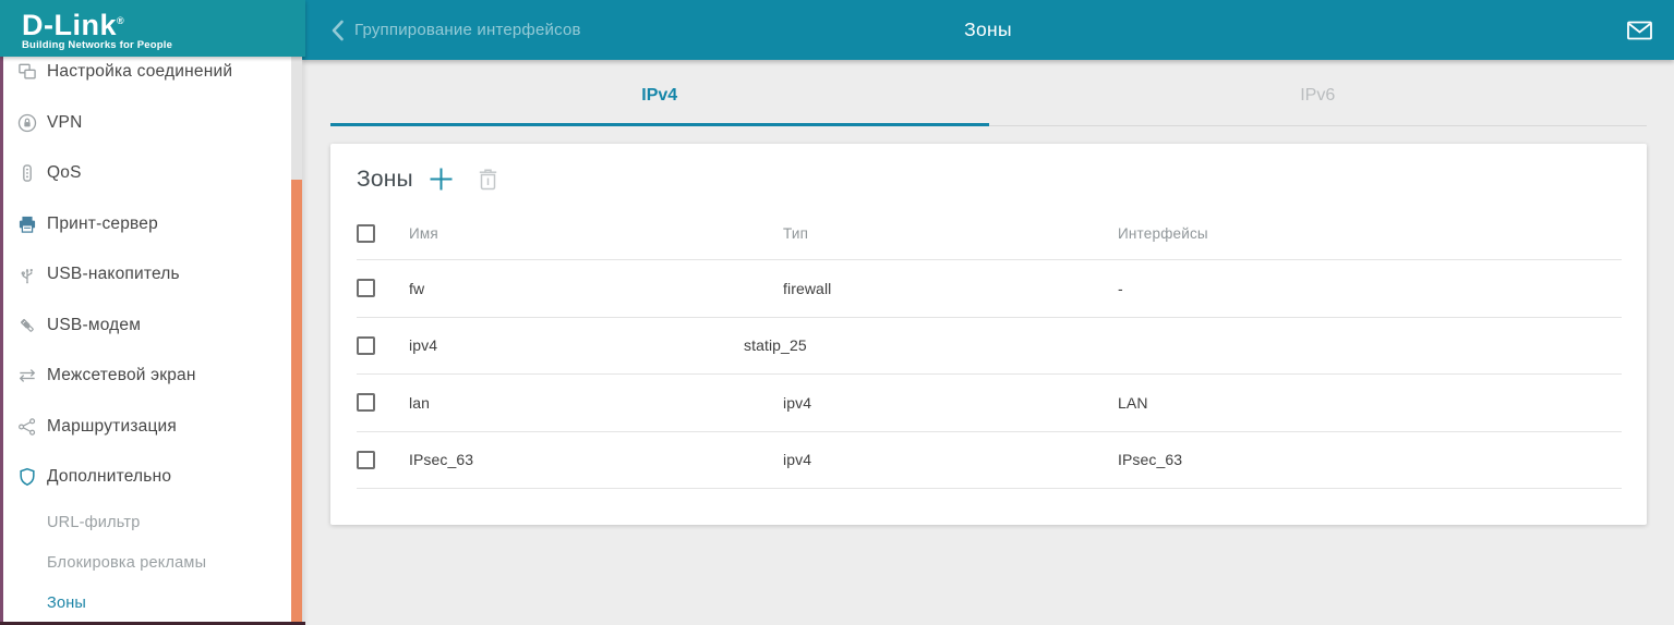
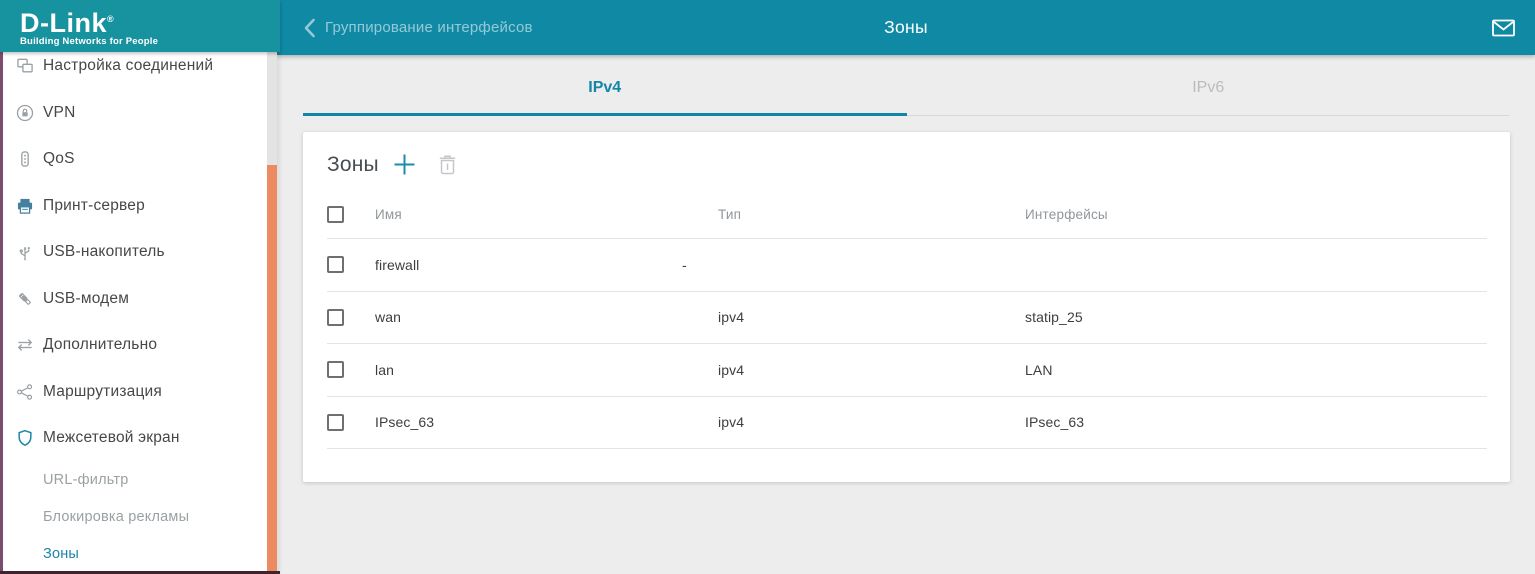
  D-Link®
  Building Networks for People
  Настройка соединений
  VPN
  QoS
  Принт-сервер
  USB-накопитель
  USB-модем
- Межсетевой экран
+ Дополнительно
  Маршрутизация
- Дополнительно
+ Межсетевой экран
  URL-фильтр
  Блокировка рекламы
  Зоны
  Группирование интерфейсов
  Зоны
  IPv4
  IPv6
  Зоны
  Имя
  Тип
  Интерфейсы
- fw
  firewall
  -
+ wan
  ipv4
  statip_25
  lan
  ipv4
  LAN
  IPsec_63
  ipv4
  IPsec_63
